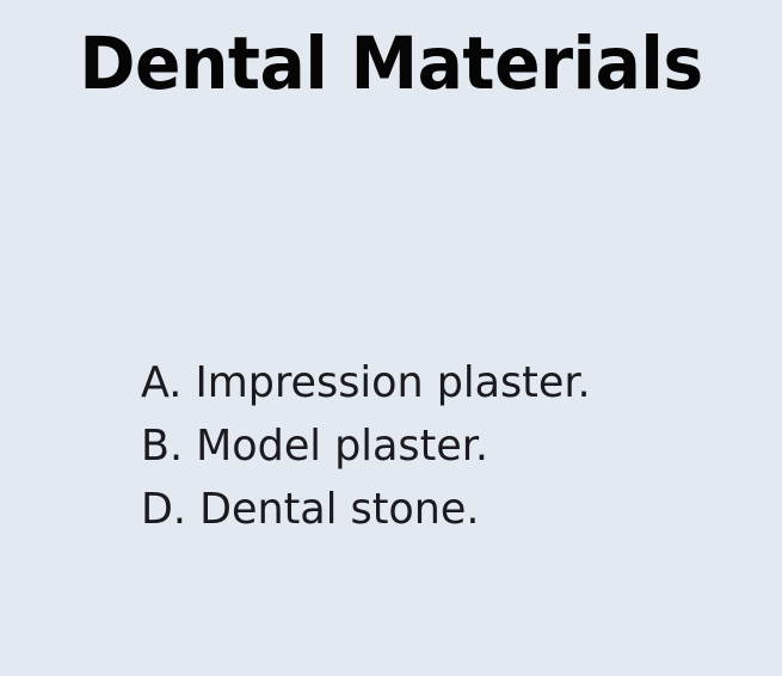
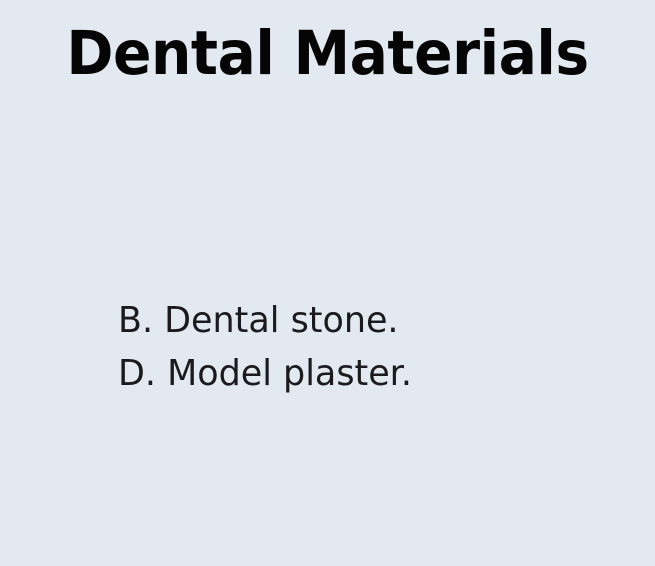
  Dental Materials
- A. Impression plaster.
- B. Model plaster.
+ B. Dental stone.
- D. Dental stone.
+ D. Model plaster.
